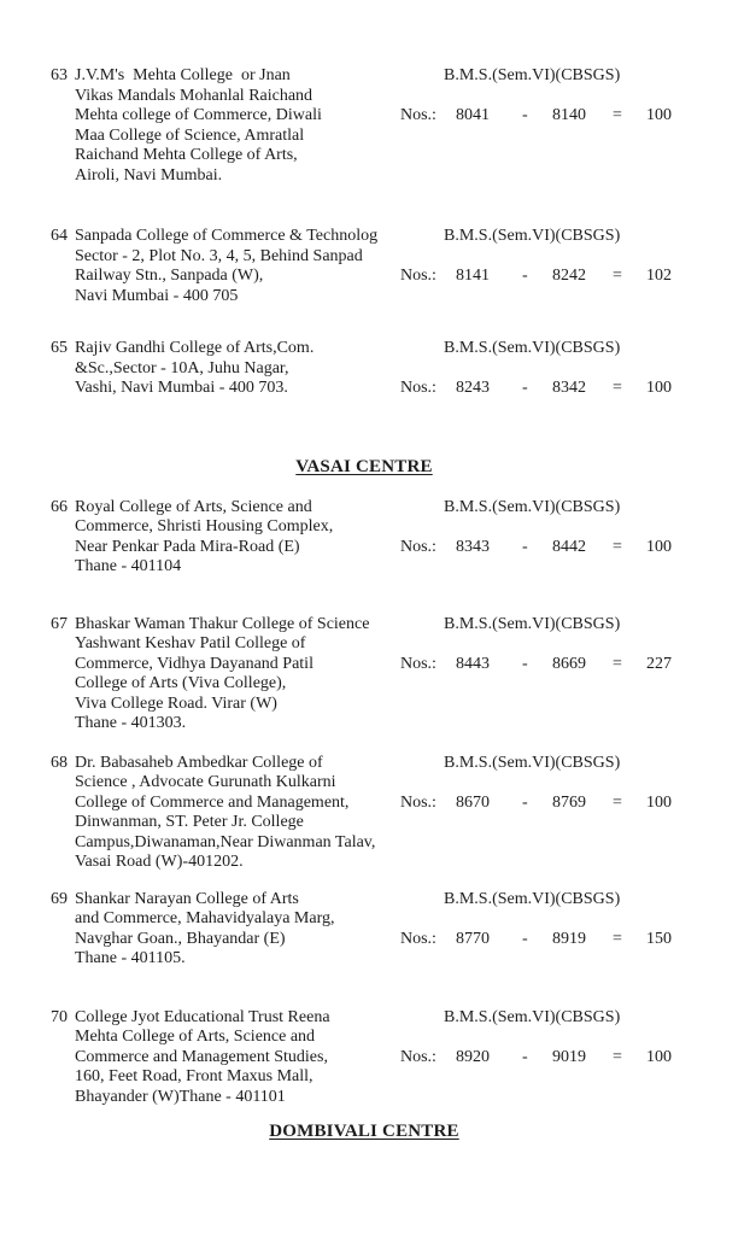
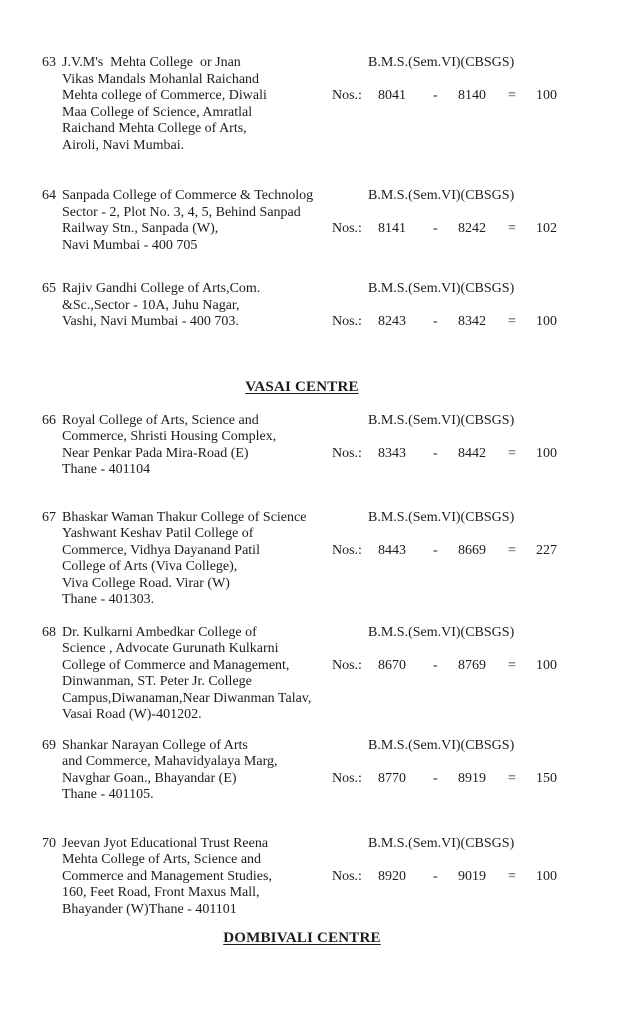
  63
  J.V.M's Mehta College or Jnan
  Vikas Mandals Mohanlal Raichand
  Mehta college of Commerce, Diwali
  Maa College of Science, Amratlal
  Raichand Mehta College of Arts,
  Airoli, Navi Mumbai.
  B.M.S.(Sem.VI)(CBSGS)
  Nos.:
  8041
  -
  8140
  =
  100
  64
  Sanpada College of Commerce & Technolog
  Sector - 2, Plot No. 3, 4, 5, Behind Sanpad
  Railway Stn., Sanpada (W),
  Navi Mumbai - 400 705
  B.M.S.(Sem.VI)(CBSGS)
  Nos.:
  8141
  -
  8242
  =
  102
  65
  Rajiv Gandhi College of Arts,Com.
  &Sc.,Sector - 10A, Juhu Nagar,
  Vashi, Navi Mumbai - 400 703.
  B.M.S.(Sem.VI)(CBSGS)
  Nos.:
  8243
  -
  8342
  =
  100
  VASAI CENTRE
  66
  Royal College of Arts, Science and
  Commerce, Shristi Housing Complex,
  Near Penkar Pada Mira-Road (E)
  Thane - 401104
  B.M.S.(Sem.VI)(CBSGS)
  Nos.:
  8343
  -
  8442
  =
  100
  67
  Bhaskar Waman Thakur College of Science
  Yashwant Keshav Patil College of
  Commerce, Vidhya Dayanand Patil
  College of Arts (Viva College),
  Viva College Road. Virar (W)
  Thane - 401303.
  B.M.S.(Sem.VI)(CBSGS)
  Nos.:
  8443
  -
  8669
  =
  227
  68
- Dr. Babasaheb Ambedkar College of
+ Dr. Kulkarni Ambedkar College of
  Science , Advocate Gurunath Kulkarni
  College of Commerce and Management,
  Dinwanman, ST. Peter Jr. College
  Campus,Diwanaman,Near Diwanman Talav,
  Vasai Road (W)-401202.
  B.M.S.(Sem.VI)(CBSGS)
  Nos.:
  8670
  -
  8769
  =
  100
  69
  Shankar Narayan College of Arts
  and Commerce, Mahavidyalaya Marg,
  Navghar Goan., Bhayandar (E)
  Thane - 401105.
  B.M.S.(Sem.VI)(CBSGS)
  Nos.:
  8770
  -
  8919
  =
  150
  70
- College Jyot Educational Trust Reena
+ Jeevan Jyot Educational Trust Reena
  Mehta College of Arts, Science and
  Commerce and Management Studies,
  160, Feet Road, Front Maxus Mall,
  Bhayander (W)Thane - 401101
  B.M.S.(Sem.VI)(CBSGS)
  Nos.:
  8920
  -
  9019
  =
  100
  DOMBIVALI CENTRE
